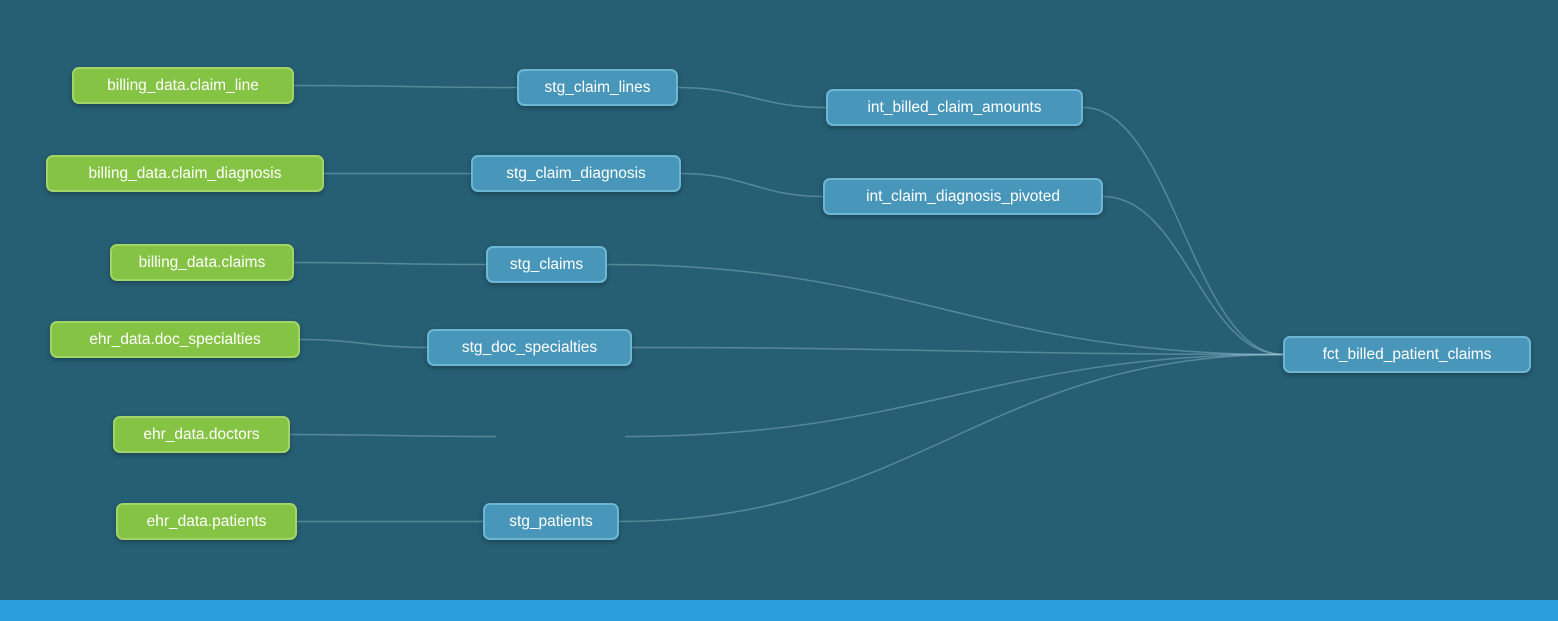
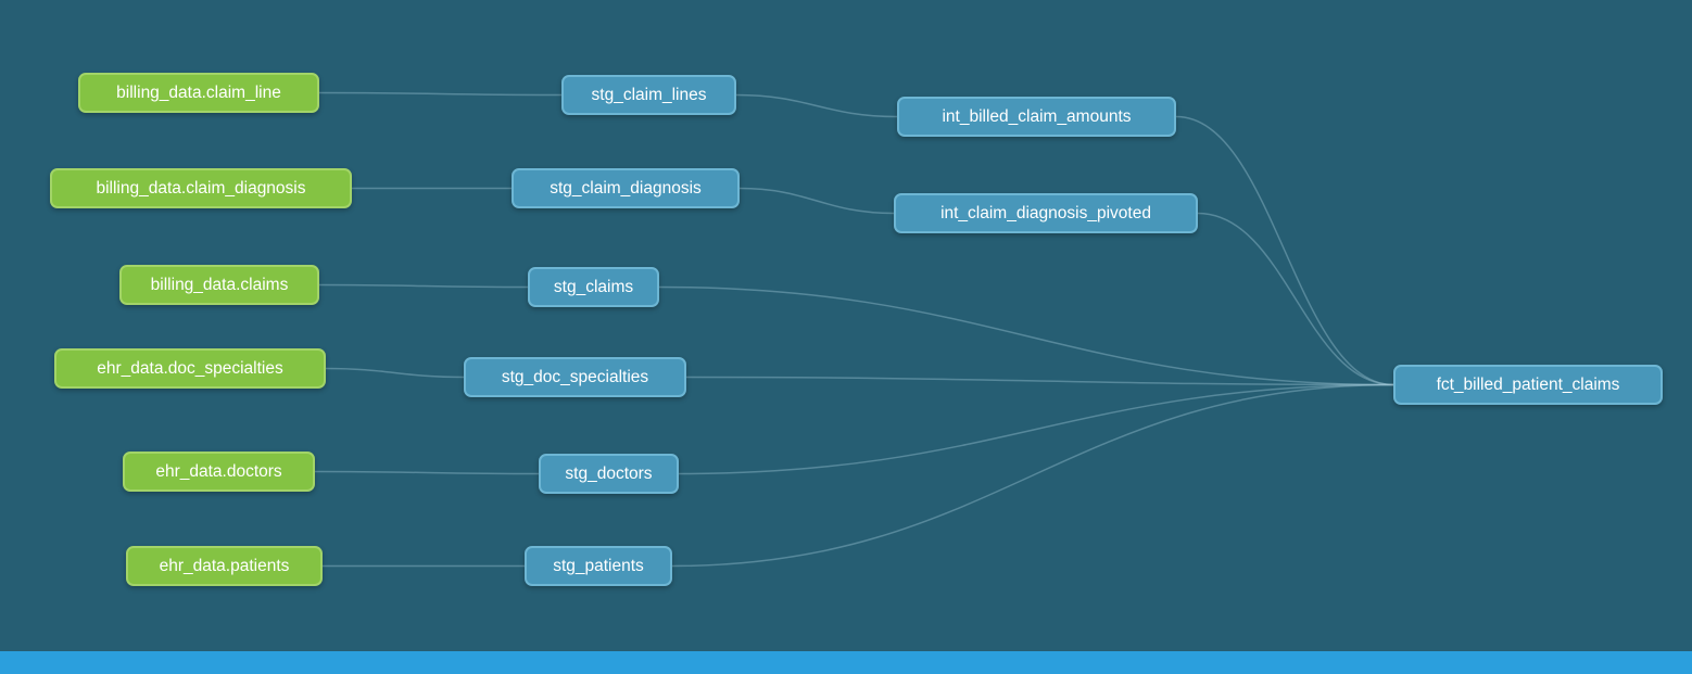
  billing_data.claim_line
  billing_data.claim_diagnosis
  billing_data.claims
  ehr_data.doc_specialties
  ehr_data.doctors
  ehr_data.patients
  stg_claim_lines
  stg_claim_diagnosis
  stg_claims
  stg_doc_specialties
+ stg_doctors
  stg_patients
  int_billed_claim_amounts
  int_claim_diagnosis_pivoted
  fct_billed_patient_claims
